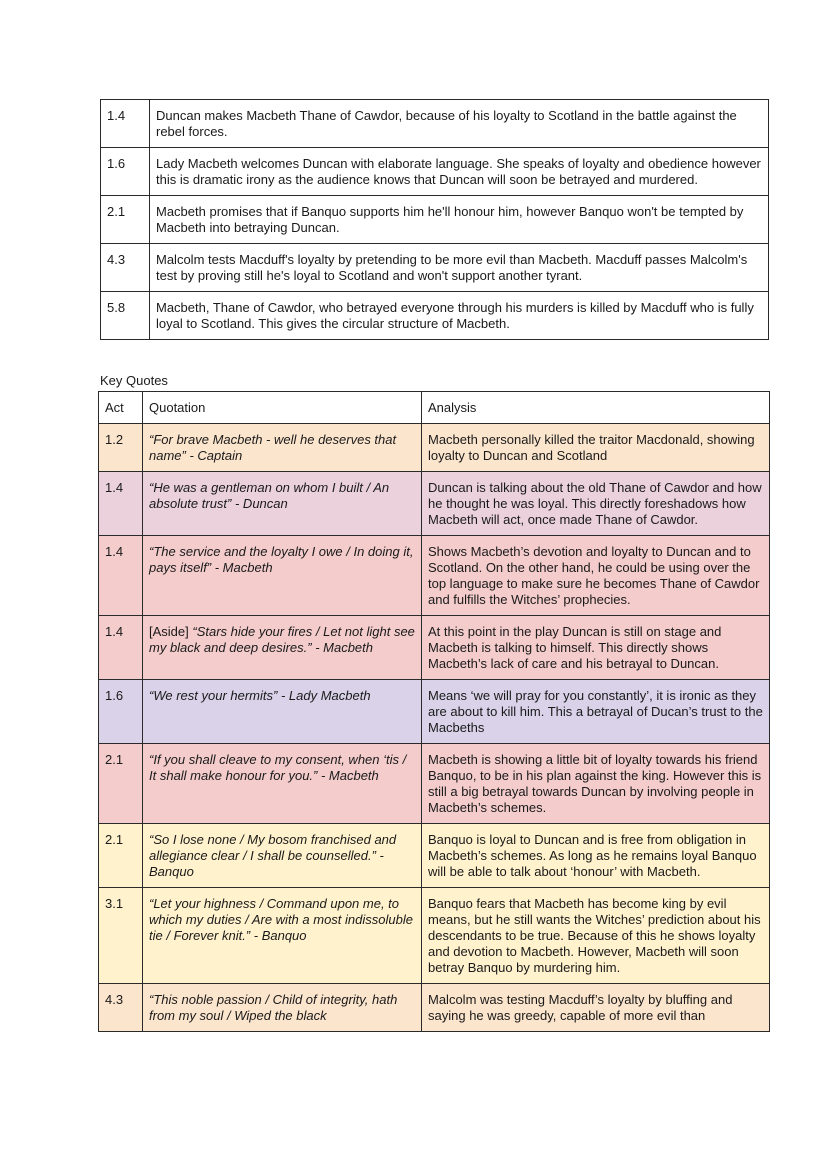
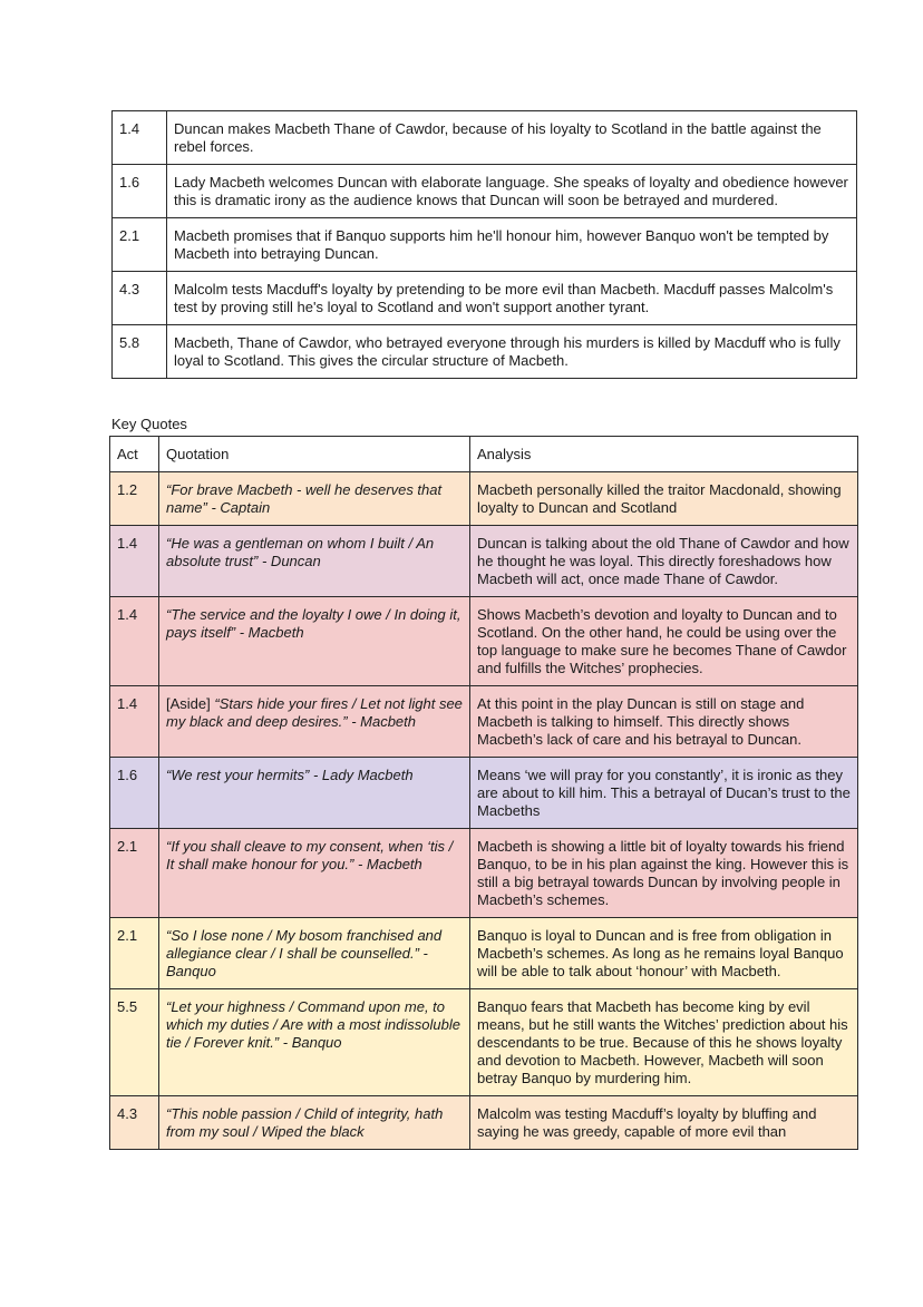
  1.4	Duncan makes Macbeth Thane of Cawdor, because of his loyalty to Scotland in the battle against the rebel forces.
  1.6	Lady Macbeth welcomes Duncan with elaborate language. She speaks of loyalty and obedience however this is dramatic irony as the audience knows that Duncan will soon be betrayed and murdered.
  2.1	Macbeth promises that if Banquo supports him he'll honour him, however Banquo won't be tempted by Macbeth into betraying Duncan.
  4.3	Malcolm tests Macduff's loyalty by pretending to be more evil than Macbeth. Macduff passes Malcolm's test by proving still he's loyal to Scotland and won't support another tyrant.
  5.8	Macbeth, Thane of Cawdor, who betrayed everyone through his murders is killed by Macduff who is fully loyal to Scotland. This gives the circular structure of Macbeth.
  Key Quotes
  Act	Quotation	Analysis
  1.2	“For brave Macbeth - well he deserves that name” - Captain	Macbeth personally killed the traitor Macdonald, showing loyalty to Duncan and Scotland
  1.4	“He was a gentleman on whom I built / An absolute trust” - Duncan	Duncan is talking about the old Thane of Cawdor and how he thought he was loyal. This directly foreshadows how Macbeth will act, once made Thane of Cawdor.
  1.4	“The service and the loyalty I owe / In doing it, pays itself” - Macbeth	Shows Macbeth’s devotion and loyalty to Duncan and to Scotland. On the other hand, he could be using over the top language to make sure he becomes Thane of Cawdor and fulfills the Witches’ prophecies.
  1.4	[Aside] “Stars hide your fires / Let not light see my black and deep desires.” - Macbeth	At this point in the play Duncan is still on stage and Macbeth is talking to himself. This directly shows Macbeth’s lack of care and his betrayal to Duncan.
  1.6	“We rest your hermits” - Lady Macbeth	Means ‘we will pray for you constantly’, it is ironic as they are about to kill him. This a betrayal of Ducan’s trust to the Macbeths
  2.1	“If you shall cleave to my consent, when ‘tis / It shall make honour for you.” - Macbeth	Macbeth is showing a little bit of loyalty towards his friend Banquo, to be in his plan against the king. However this is still a big betrayal towards Duncan by involving people in Macbeth’s schemes.
  2.1	“So I lose none / My bosom franchised and allegiance clear / I shall be counselled.” - Banquo	Banquo is loyal to Duncan and is free from obligation in Macbeth’s schemes. As long as he remains loyal Banquo will be able to talk about ‘honour’ with Macbeth.
- 3.1	“Let your highness / Command upon me, to which my duties / Are with a most indissoluble tie / Forever knit.” - Banquo	Banquo fears that Macbeth has become king by evil means, but he still wants the Witches’ prediction about his descendants to be true. Because of this he shows loyalty and devotion to Macbeth. However, Macbeth will soon betray Banquo by murdering him.
+ 5.5	“Let your highness / Command upon me, to which my duties / Are with a most indissoluble tie / Forever knit.” - Banquo	Banquo fears that Macbeth has become king by evil means, but he still wants the Witches’ prediction about his descendants to be true. Because of this he shows loyalty and devotion to Macbeth. However, Macbeth will soon betray Banquo by murdering him.
  4.3	“This noble passion / Child of integrity, hath from my soul / Wiped the black	Malcolm was testing Macduff’s loyalty by bluffing and saying he was greedy, capable of more evil than
